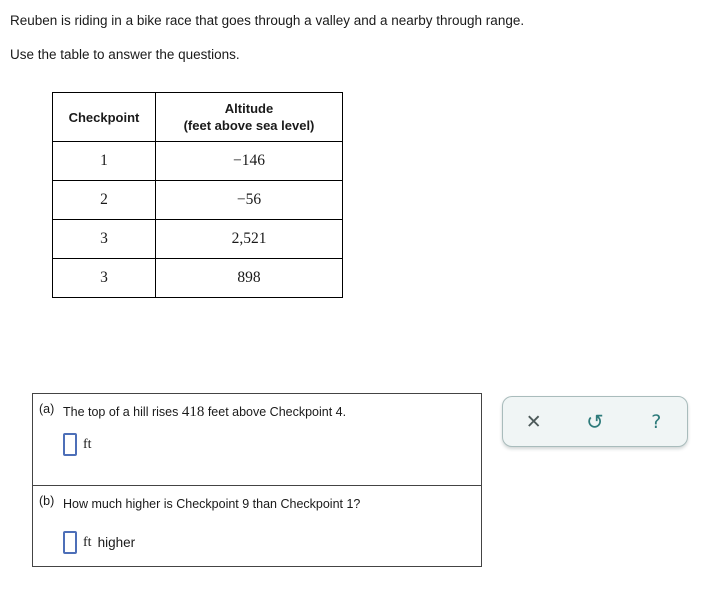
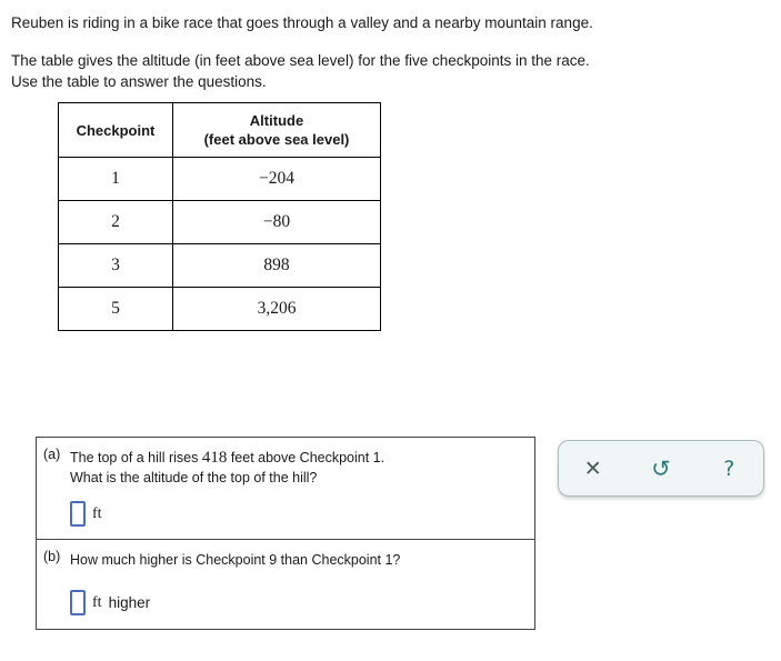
- Reuben is riding in a bike race that goes through a valley and a nearby through range.
+ Reuben is riding in a bike race that goes through a valley and a nearby mountain range.
+ The table gives the altitude (in feet above sea level) for the five checkpoints in the race.
  Use the table to answer the questions.
  Checkpoint	Altitude (feet above sea level)
- 1	−146
+ 1	−204
- 2	−56
+ 2	−80
- 3	2,521
  3	898
+ 5	3,206
  (a)
- The top of a hill rises 418 feet above Checkpoint 4.
+ The top of a hill rises 418 feet above Checkpoint 1.
+ What is the altitude of the top of the hill?
  ft
  (b)
  How much higher is Checkpoint 9 than Checkpoint 1?
  ft
  higher
  ✕
  ↺
  ?
